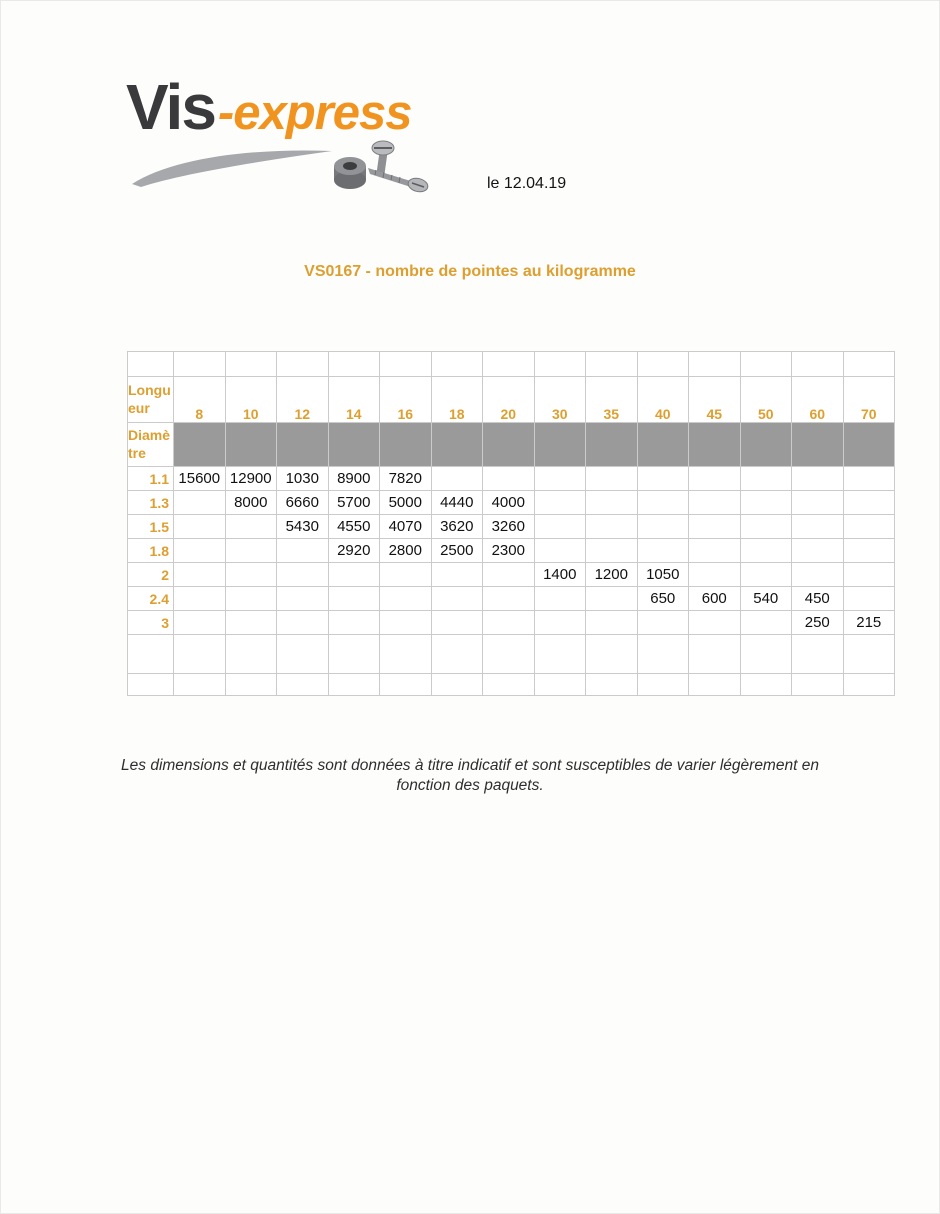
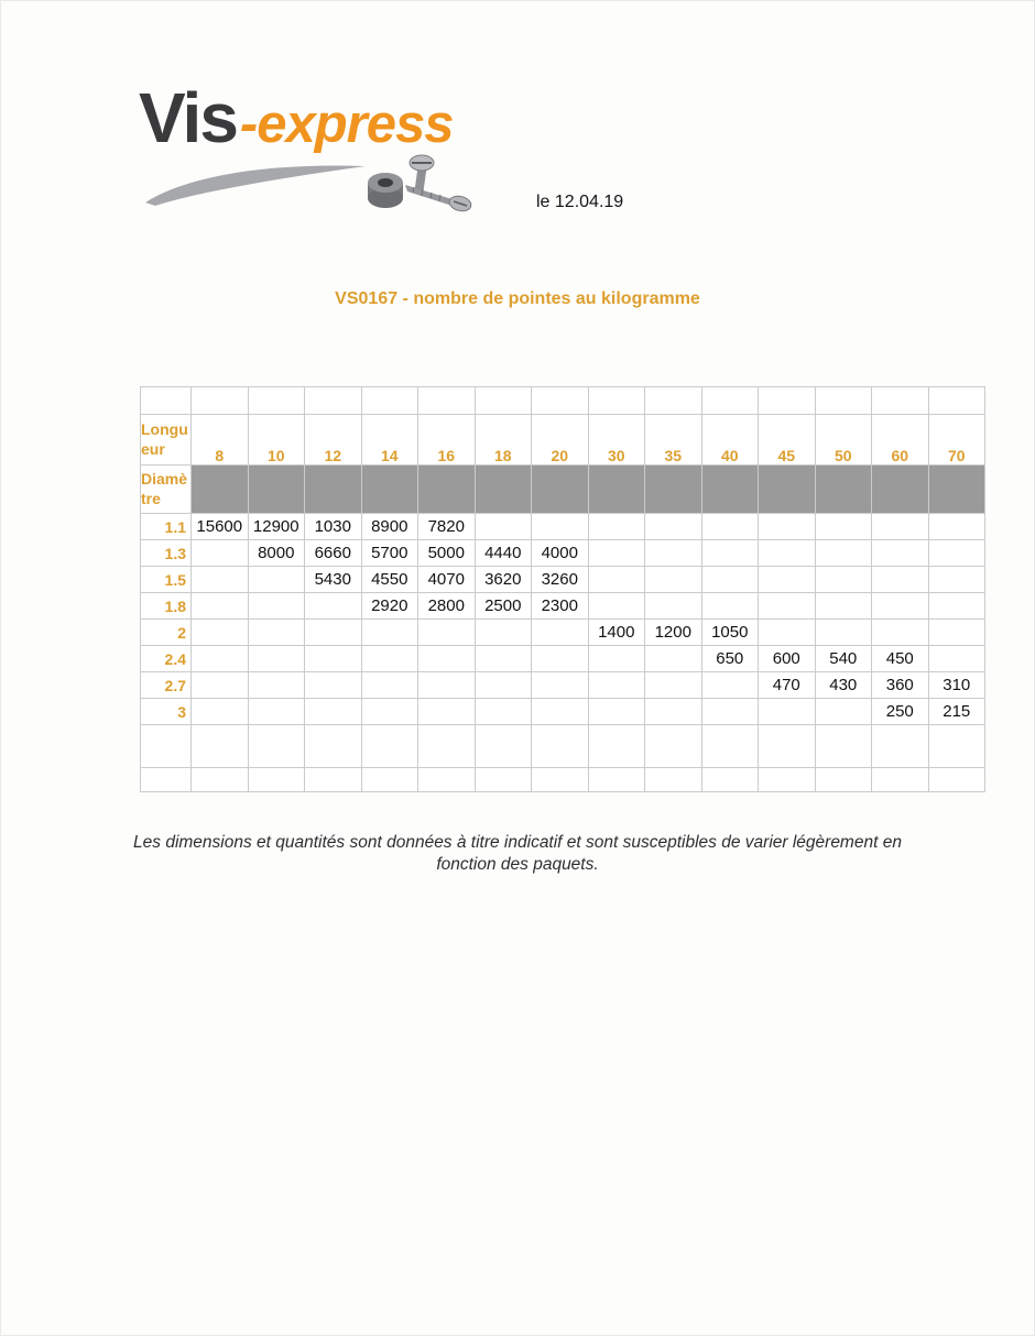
  Vis
  -express
  le 12.04.19
  VS0167 - nombre de pointes au kilogramme
  Longueur	8	10	12	14	16	18	20	30	35	40	45	50	60	70
  Diamètre
  1.1	15600	12900	1030	8900	7820
  1.3		8000	6660	5700	5000	4440	4000
  1.5			5430	4550	4070	3620	3260
  1.8				2920	2800	2500	2300
  2								1400	1200	1050
  2.4										650	600	540	450
+ 2.7											470	430	360	310
  3													250	215
  Les dimensions et quantités sont données à titre indicatif et sont susceptibles de varier légèrement en fonction des paquets.
